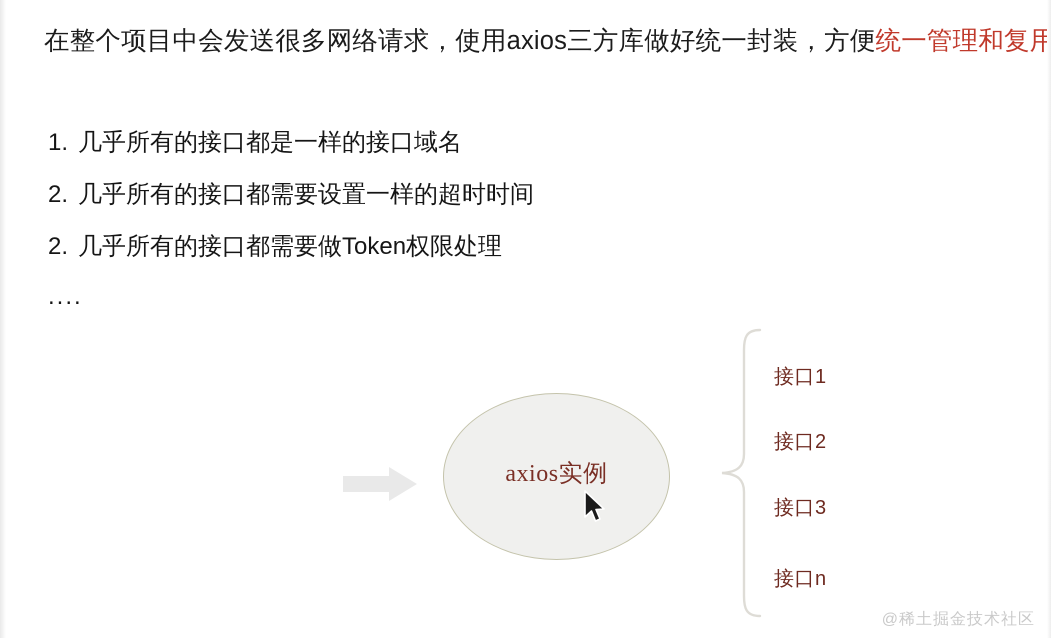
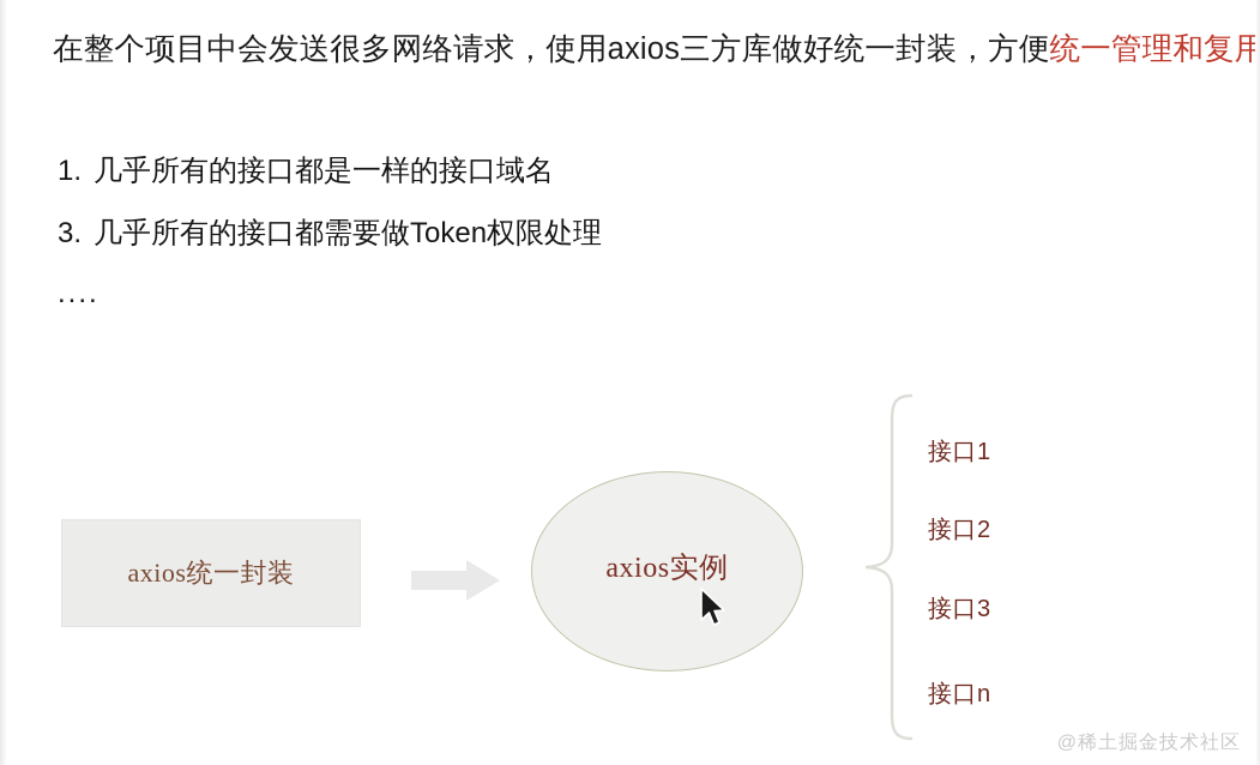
  在整个项目中会发送很多网络请求，使用axios三方库做好统一封装，方便统一管理和复用
  1. 几乎所有的接口都是一样的接口域名
- 2. 几乎所有的接口都需要设置一样的超时时间
- 2. 几乎所有的接口都需要做Token权限处理
+ 3. 几乎所有的接口都需要做Token权限处理
  ....
+ axios统一封装
  axios实例
  接口1
  接口2
  接口3
  接口n
  @稀土掘金技术社区
